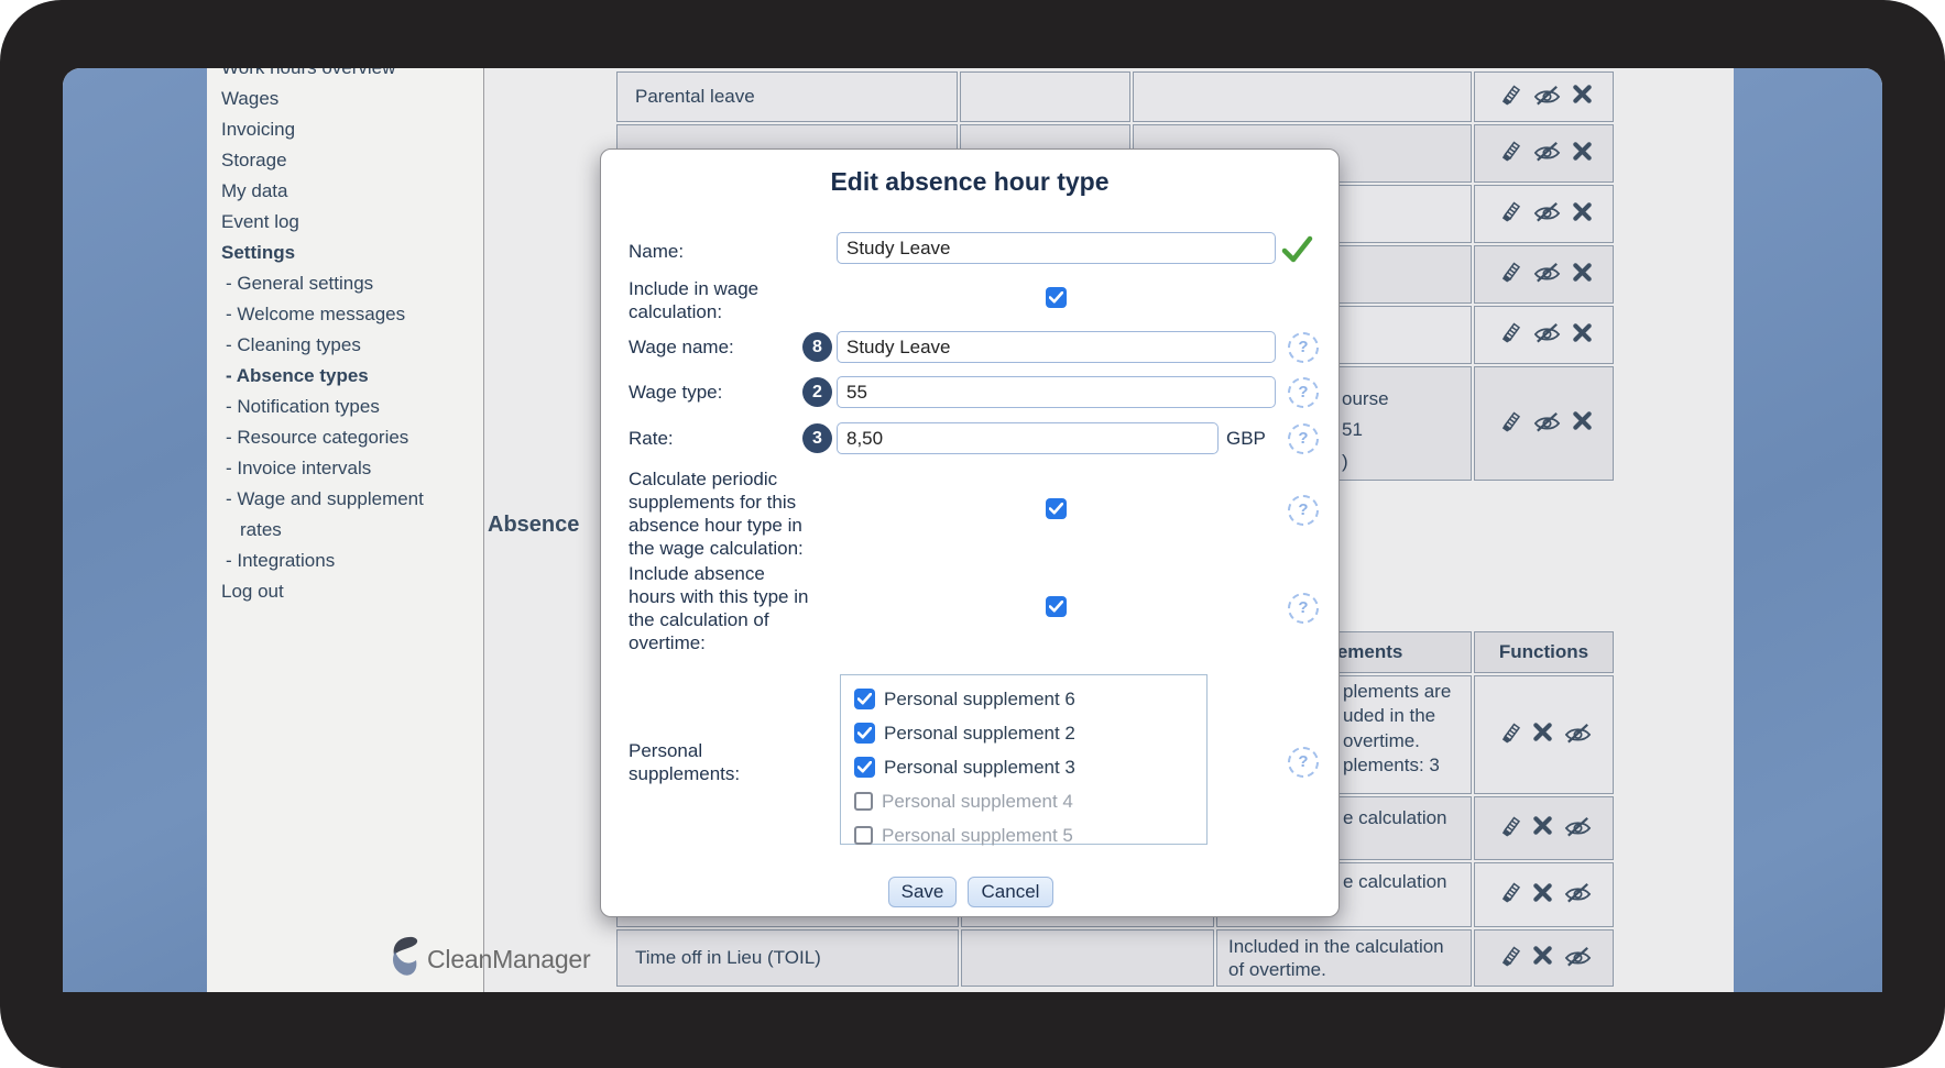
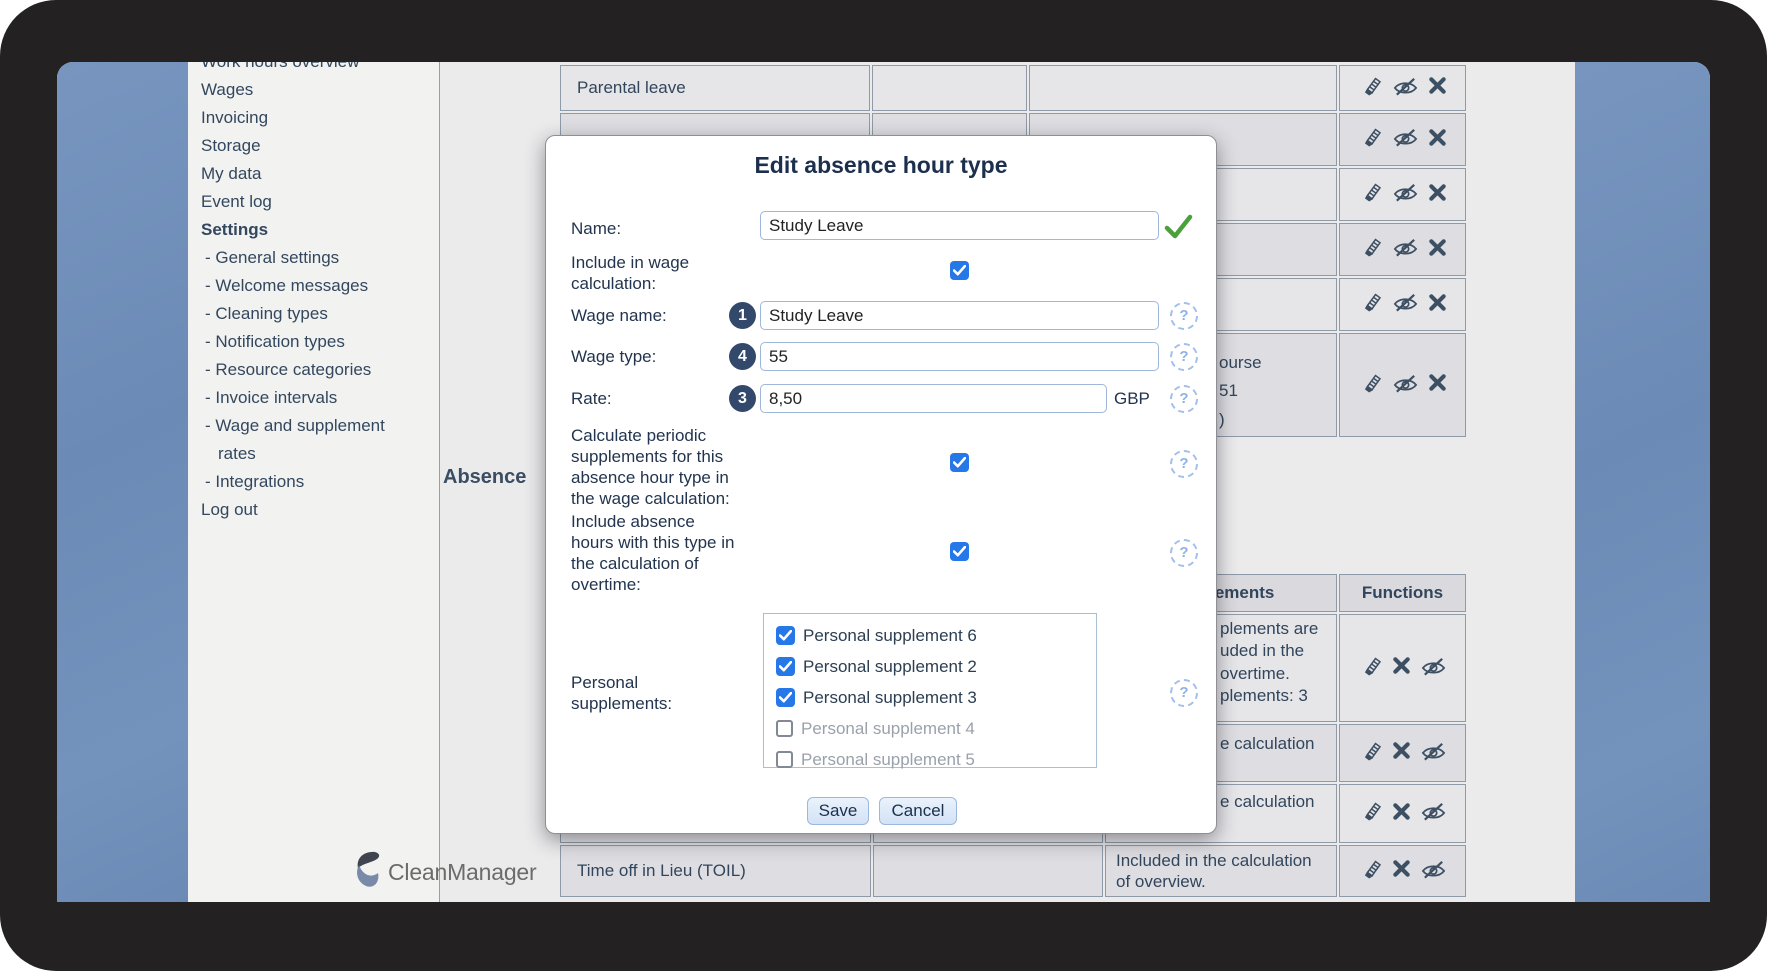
  Work hours overview
  Wages
  Invoicing
  Storage
  My data
  Event log
  Settings
  - General settings
  - Welcome messages
  - Cleaning types
- - Absence types
  - Notification types
  - Resource categories
  - Invoice intervals
  - Wage and supplement rates
  - Integrations
  Log out
  CleanManager
  Absence
  Parental leave
  		ements	Functions
- Time off in Lieu (TOIL)		Included in the calculation of overtime.
+ Time off in Lieu (TOIL)		Included in the calculation of overview.
  ourse
  51
  )
  plements are
  uded in the
  overtime.
  plements: 3
  e calculation
  e calculation
  Edit absence hour type
  Name:
  Study Leave
  Include in wage
  calculation:
  Wage name:
- 8
+ 1
  Study Leave
  ?
  Wage type:
- 2
+ 4
  55
  ?
  Rate:
  3
  8,50
  GBP
  ?
  Calculate periodic
  supplements for this
  absence hour type in
  the wage calculation:
  ?
  Include absence
  hours with this type in
  the calculation of
  overtime:
  ?
  Personal
  supplements:
  Personal supplement 6
  Personal supplement 2
  Personal supplement 3
  Personal supplement 4
  Personal supplement 5
  ?
  Save
  Cancel
